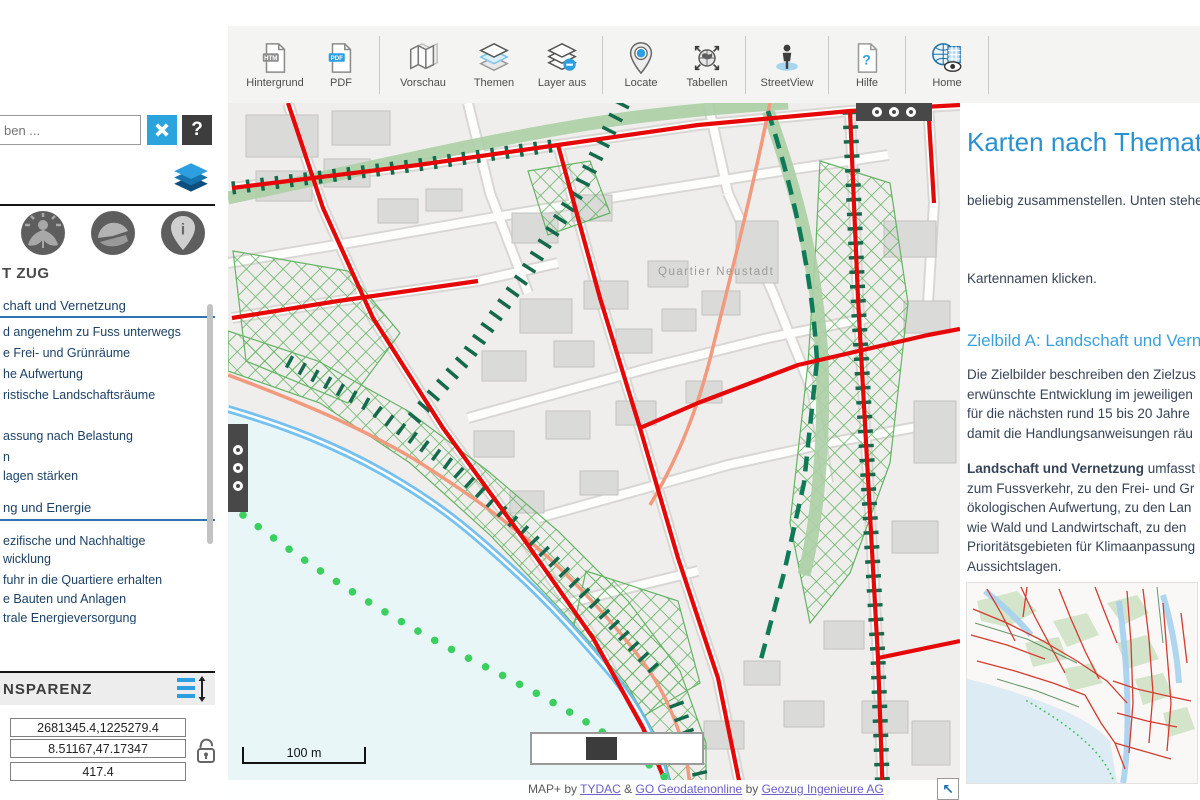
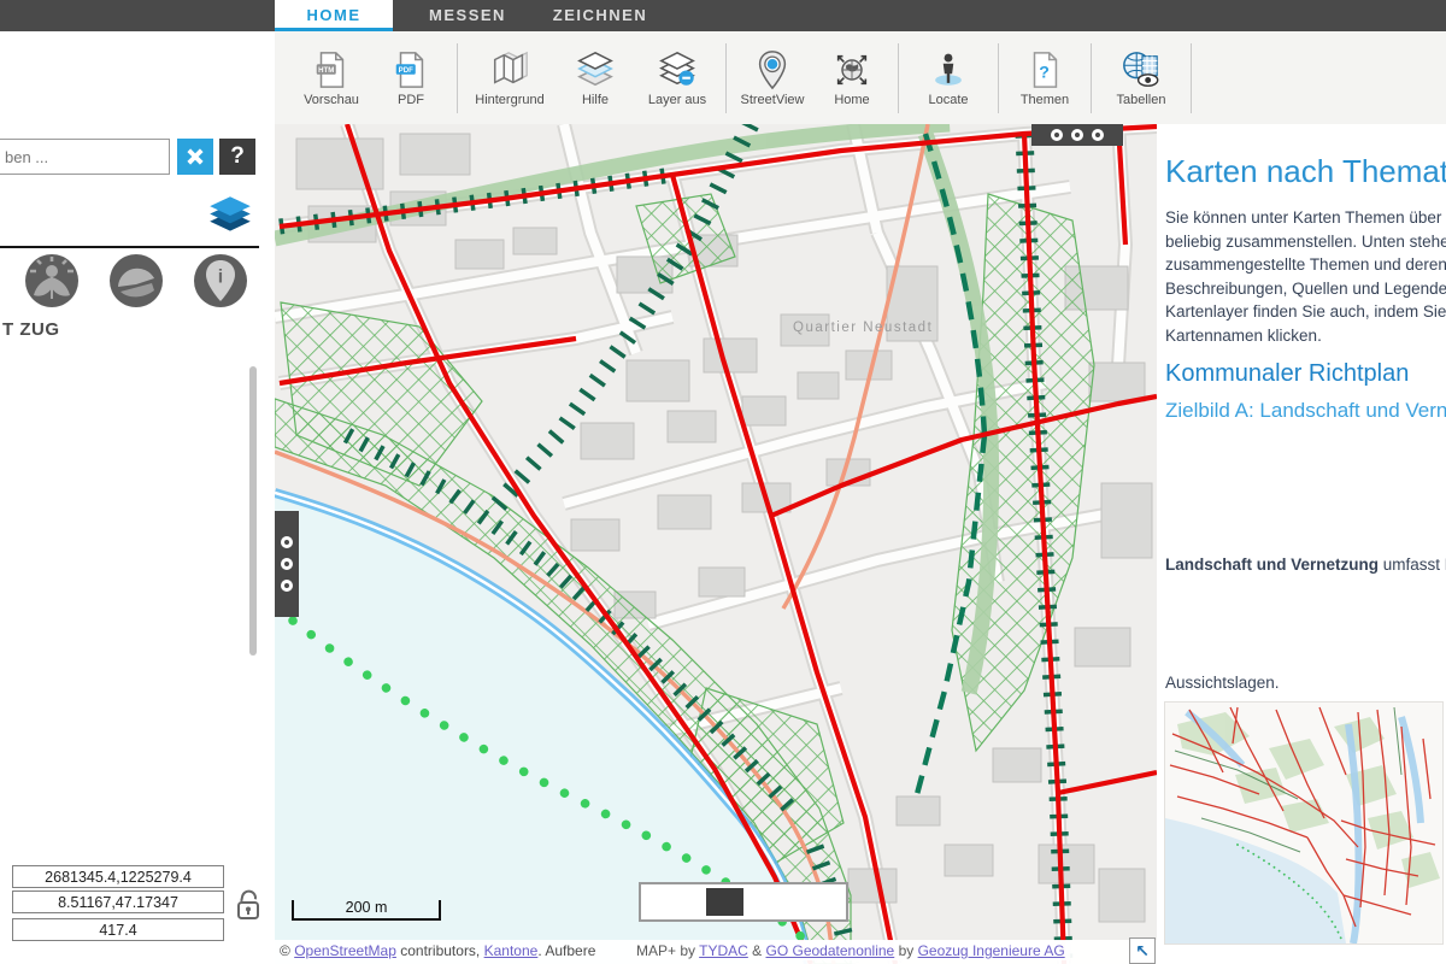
+ HOME
+ MESSEN
+ ZEICHNEN
- Hintergrund
+ Vorschau
  PDF
- Vorschau
+ Hintergrund
- Themen
+ Hilfe
  Layer aus
- Locate
+ StreetView
- Tabellen
+ Home
- StreetView
+ Locate
  ?
- Hilfe
+ Themen
- Home
+ Tabellen
  ben ...
  ?
  i
  T ZUG
- chaft und Vernetzung
- d angenehm zu Fuss unterwegs
- e Frei- und Grünräume
- he Aufwertung
- ristische Landschaftsräume
- assung nach Belastung
- n
- lagen stärken
- ng und Energie
- ezifische und Nachhaltige
- wicklung
- fuhr in die Quartiere erhalten
- e Bauten und Anlagen
- trale Energieversorgung
- NSPARENZ
  2681345.4,1225279.4
  8.51167,47.17347
  417.4
  Quartier Neustadt
- 100 m
+ 200 m
+ © OpenStreetMap contributors, Kantone. Aufbere
  MAP+ by TYDAC & GO Geodatenonline by Geozug Ingenieure AG
  ↖
  Karten nach Themat
+ Sie können unter Karten Themen über
  beliebig zusammenstellen. Unten stehe
+ zusammengestellte Themen und deren
+ Beschreibungen, Quellen und Legende
+ Kartenlayer finden Sie auch, indem Sie
  Kartennamen klicken.
+ Kommunaler Richtplan
  Zielbild A: Landschaft und Vern
- Die Zielbilder beschreiben den Zielzus
- erwünschte Entwicklung im jeweiligen
- für die nächsten rund 15 bis 20 Jahre
- damit die Handlungsanweisungen räu
  Landschaft und Vernetzung umfasst
- zum Fussverkehr, zu den Frei- und Gr
- ökologischen Aufwertung, zu den Lan
- wie Wald und Landwirtschaft, zu den
- Prioritätsgebieten für Klimaanpassung
  Aussichtslagen.
